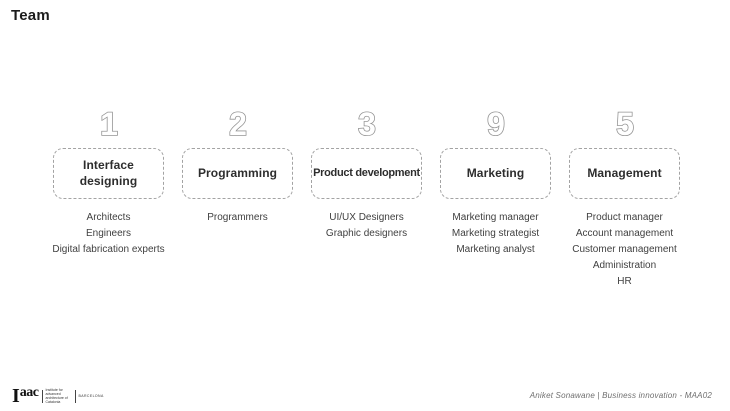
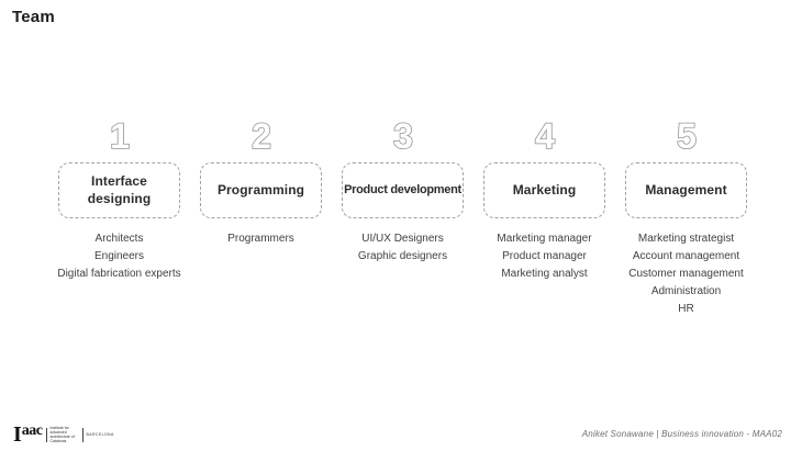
  Team
  1
  Interface designing
  Architects
  Engineers
  Digital fabrication experts
  2
  Programming
  Programmers
  3
  Product development
  UI/UX Designers
  Graphic designers
- 9
+ 4
  Marketing
  Marketing manager
- Marketing strategist
+ Product manager
  Marketing analyst
  5
  Management
- Product manager
+ Marketing strategist
  Account management
  Customer management
  Administration
  HR
  I
  aac
  Aniket Sonawane | Business innovation - MAA02
